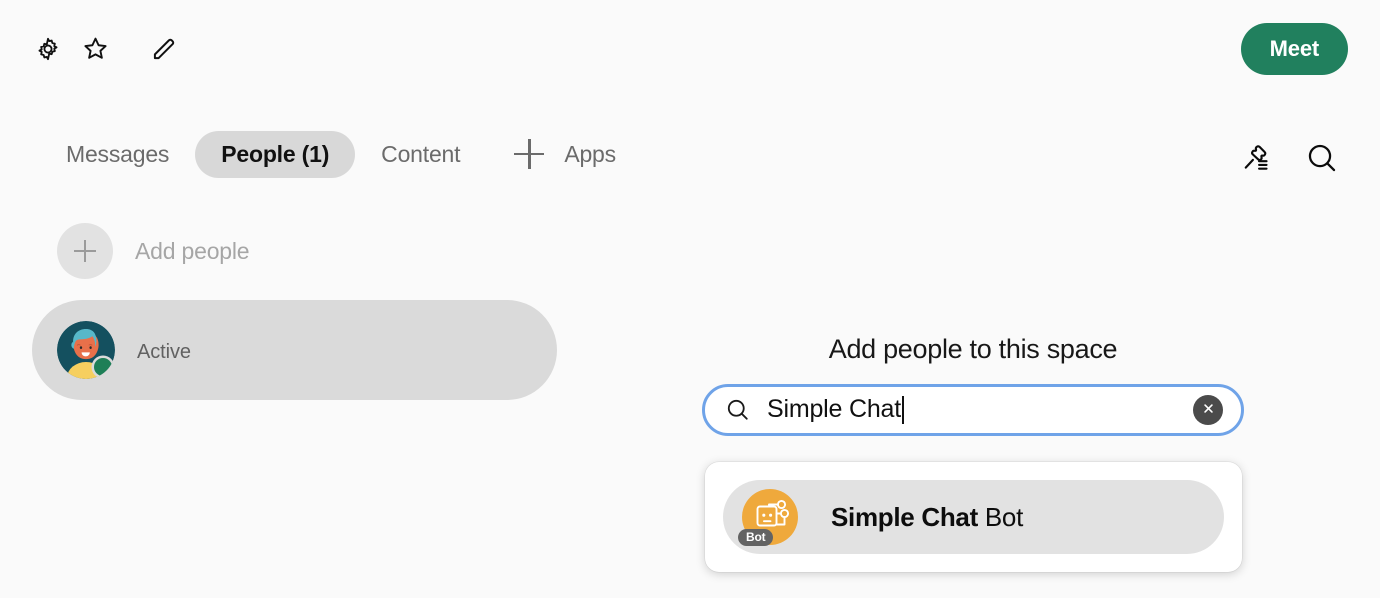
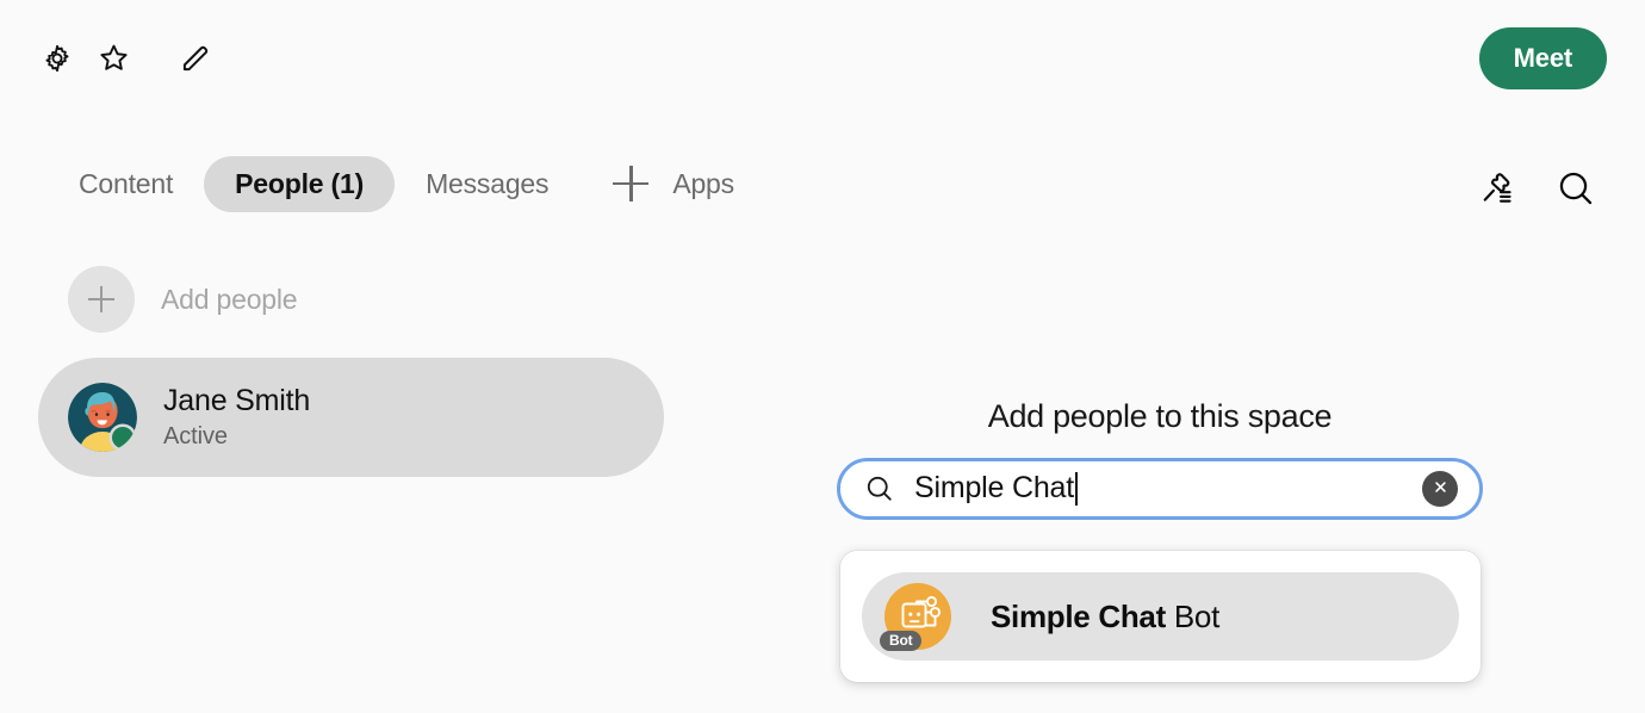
  Meet
- Messages
+ Content
  People (1)
- Content
+ Messages
  Apps
  Add people
+ Jane Smith
  Active
  Add people to this space
  Simple Chat
  Bot
  Simple Chat Bot
